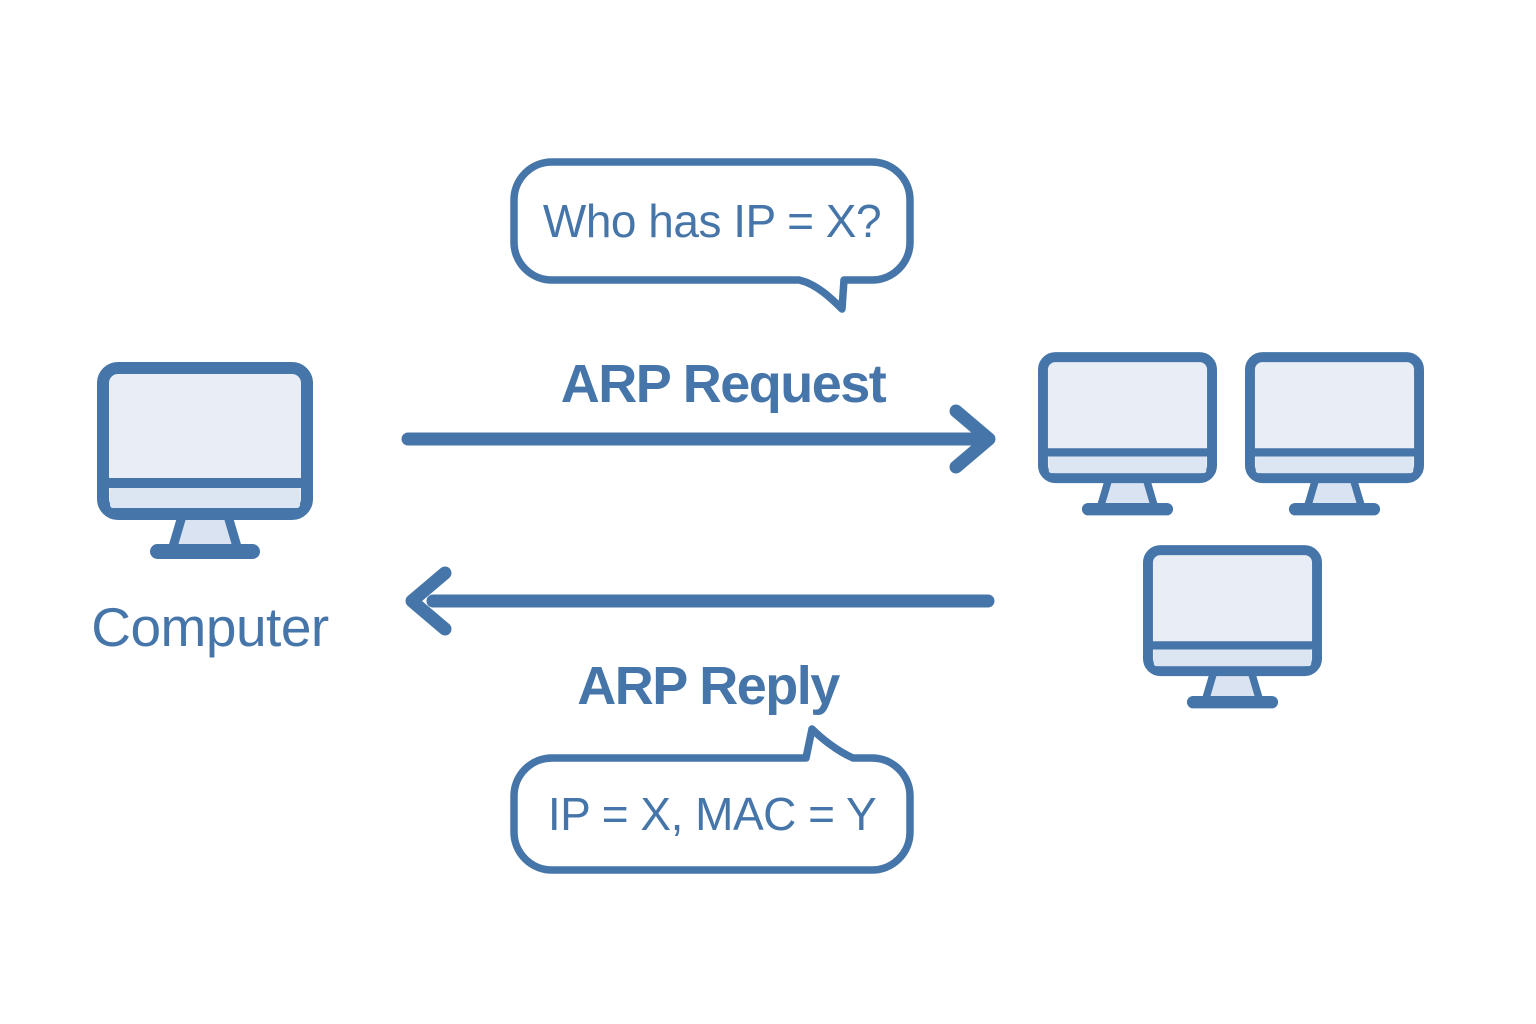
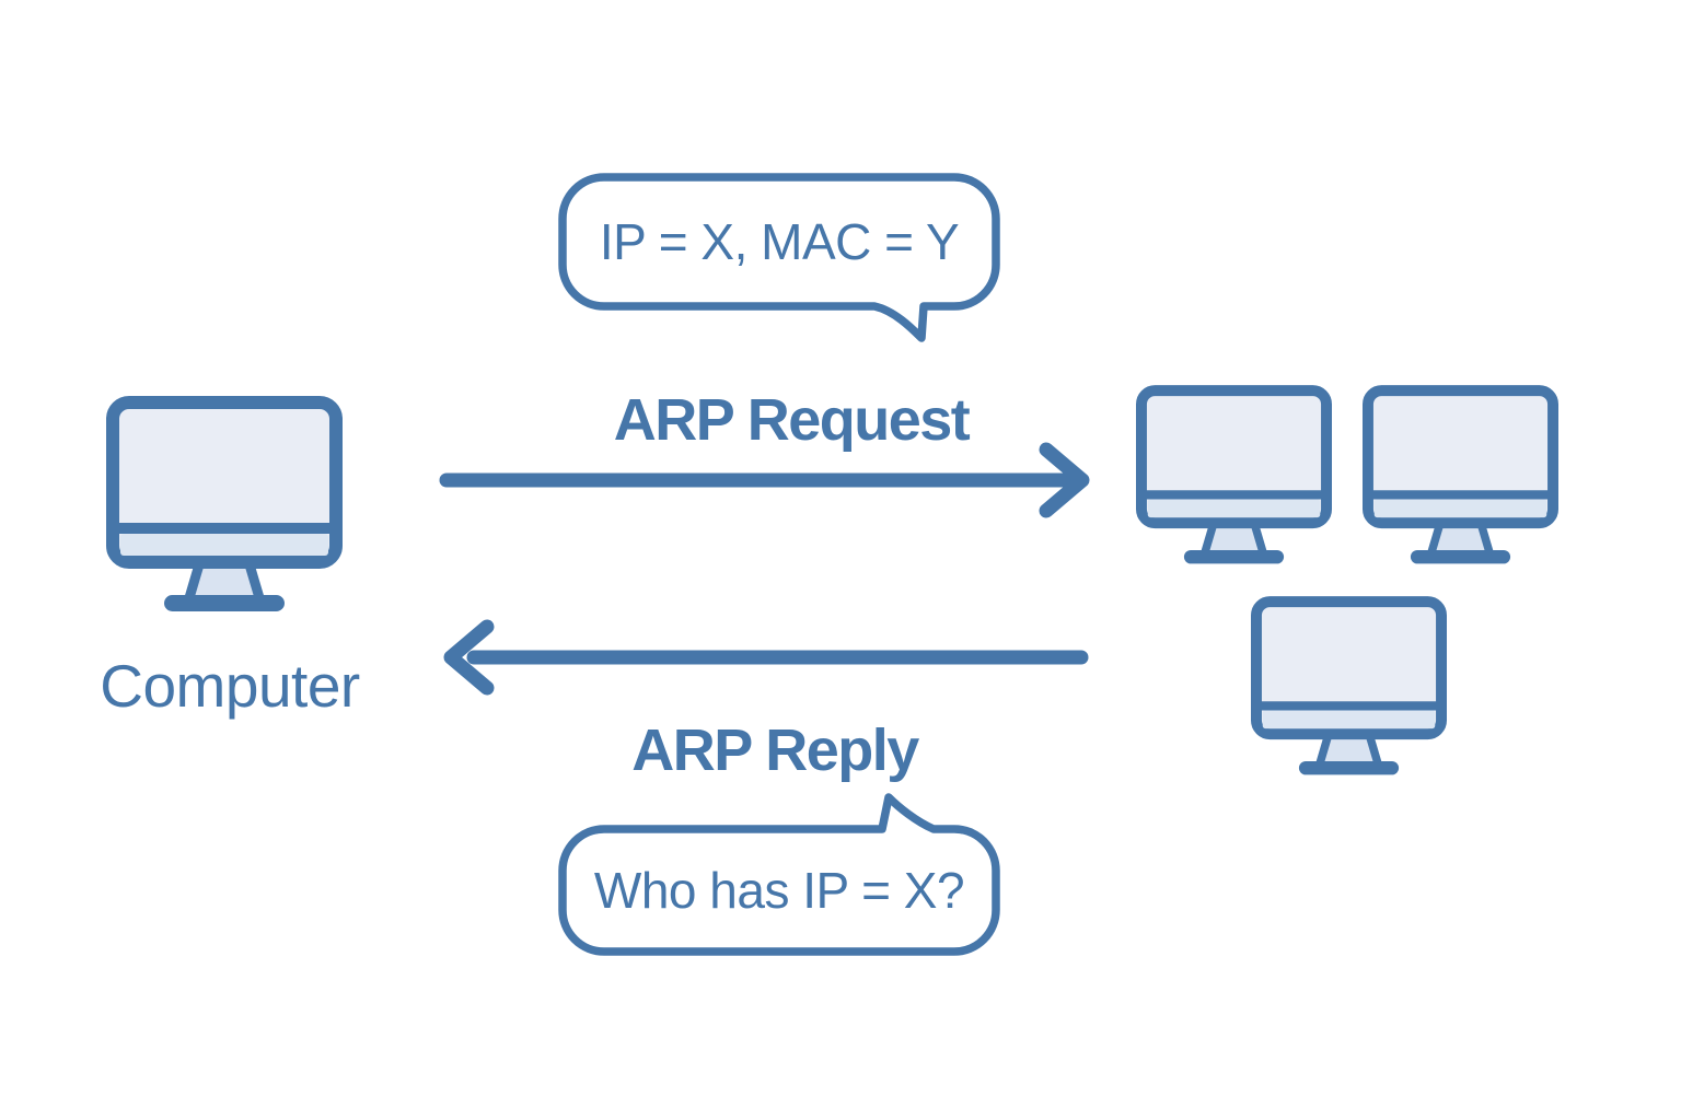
- Who has IP = X?
+ IP = X, MAC = Y
  ARP Request
  Computer
  ARP Reply
- IP = X, MAC = Y
+ Who has IP = X?
